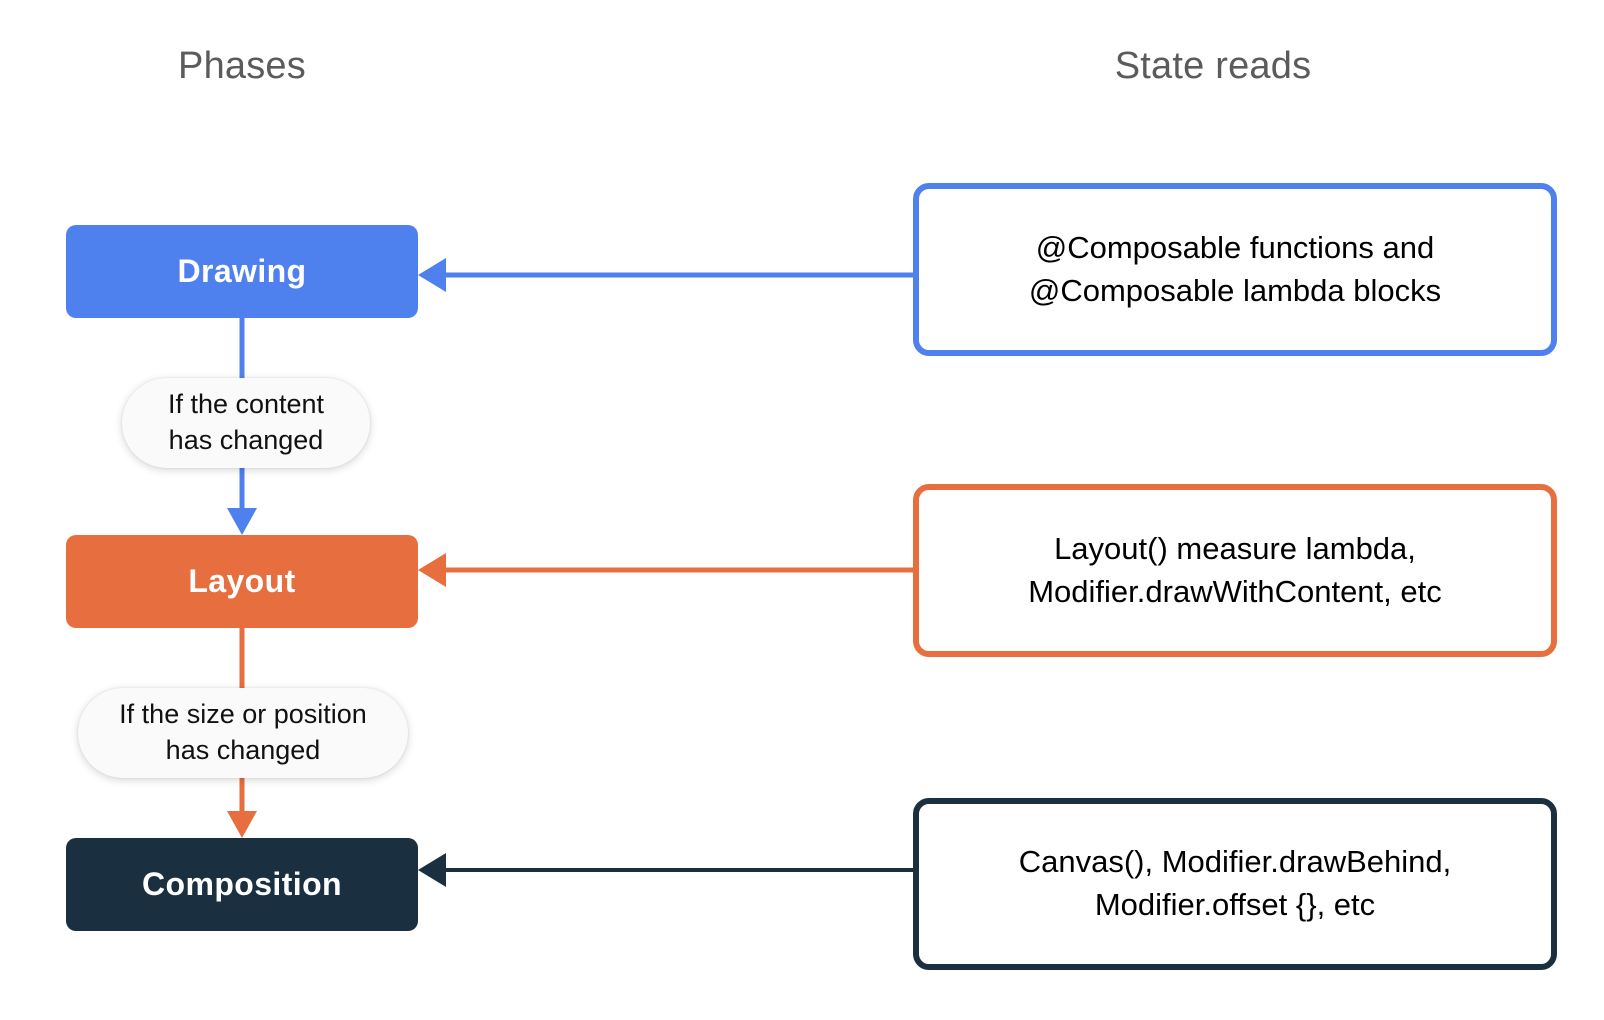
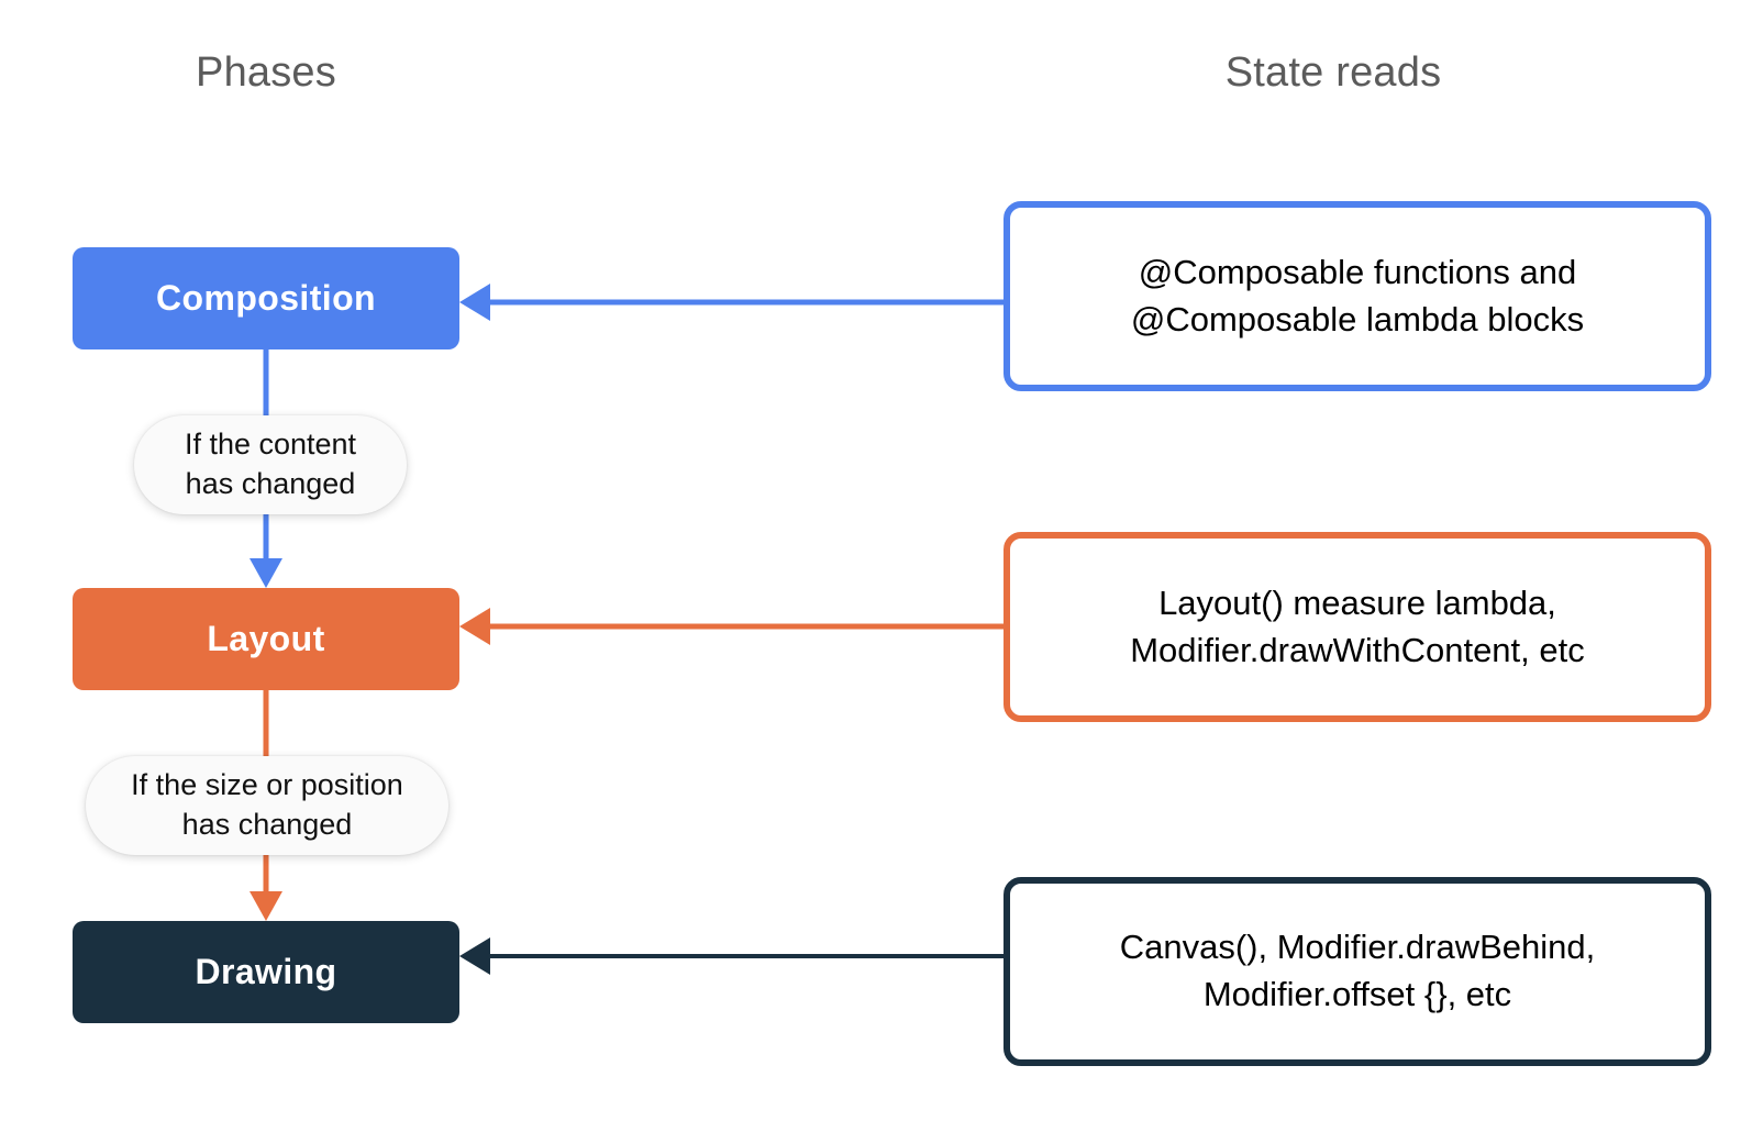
  Phases
  State reads
- Drawing
+ Composition
  Layout
- Composition
+ Drawing
  @Composable functions and
  @Composable lambda blocks
  Layout() measure lambda,
  Modifier.drawWithContent, etc
  Canvas(), Modifier.drawBehind,
  Modifier.offset {}, etc
  If the content
  has changed
  If the size or position
  has changed
